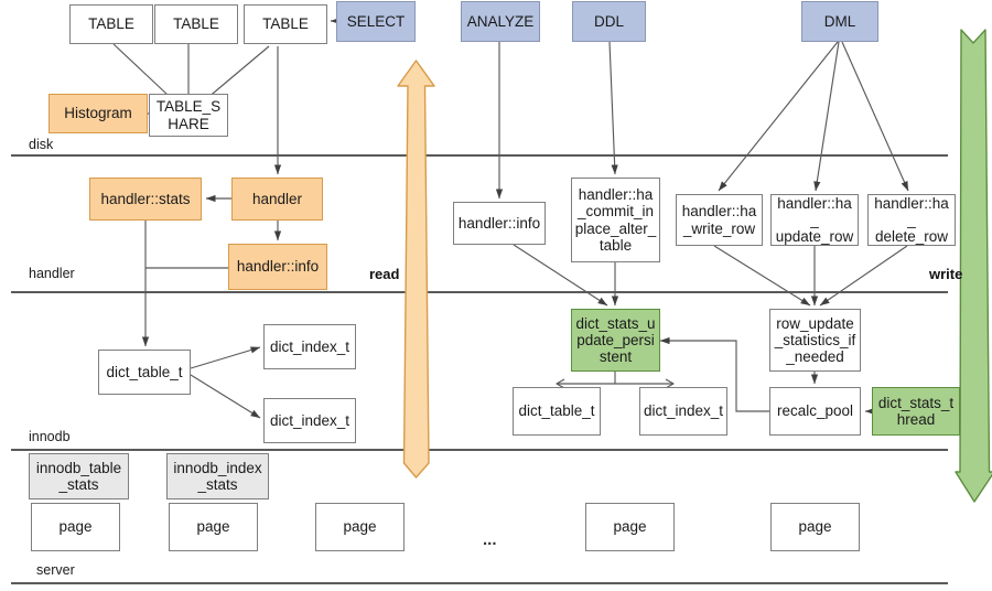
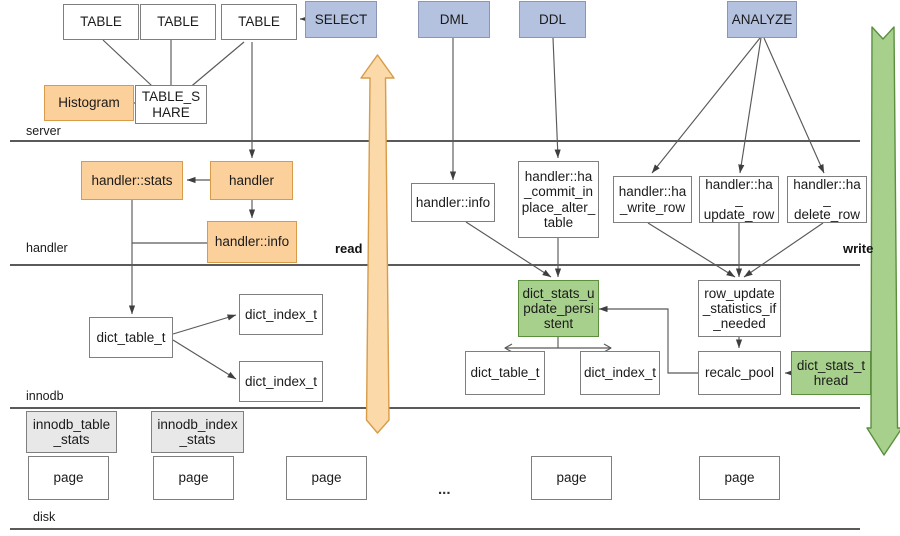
- disk
+ server
  handler
  innodb
- server
+ disk
  read
  write
  ...
  TABLE
  TABLE
  TABLE
  SELECT
- ANALYZE
+ DML
  DDL
- DML
+ ANALYZE
  Histogram
  TABLE_S
  HARE
  handler::stats
  handler
  handler::info
  handler::info
  handler::ha
  _commit_in
  place_alter_
  table
  handler::ha
  _write_row
  handler::ha_
  update_row
  handler::ha_
  delete_row
  dict_table_t
  dict_index_t
  dict_index_t
  dict_stats_u
  pdate_persi
  stent
  dict_table_t
  dict_index_t
  row_update
  _statistics_if
  _needed
  recalc_pool
  dict_stats_t
  hread
  innodb_table
  _stats
  innodb_index
  _stats
  page
  page
  page
  page
  page
